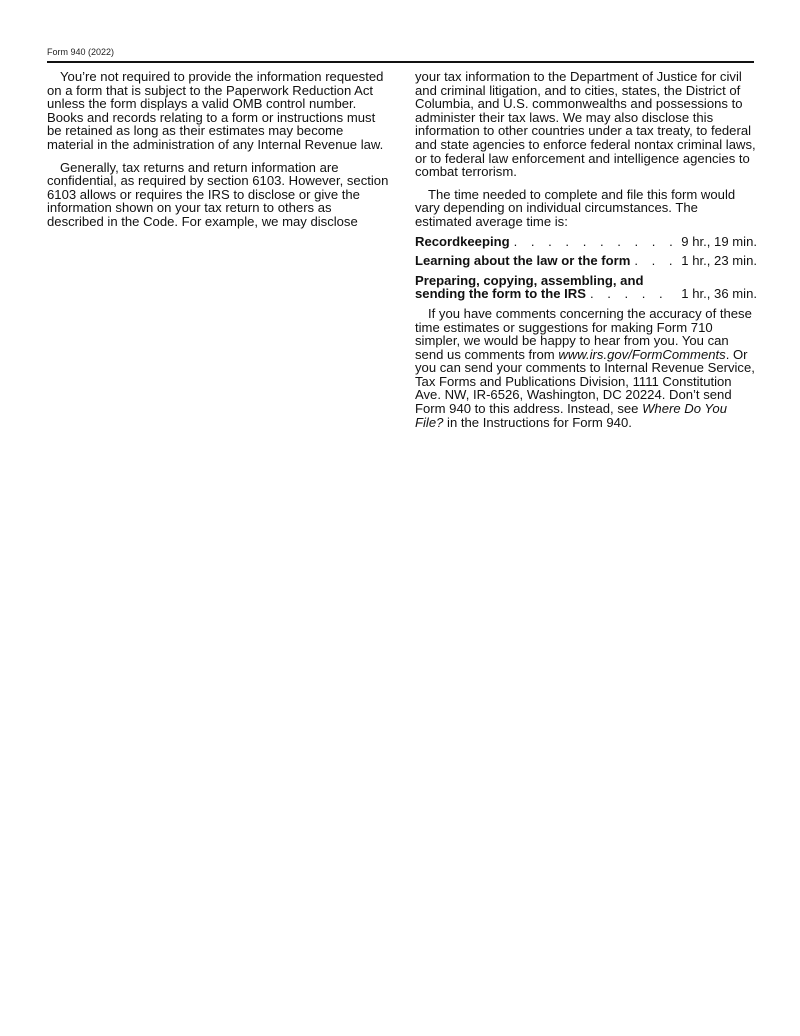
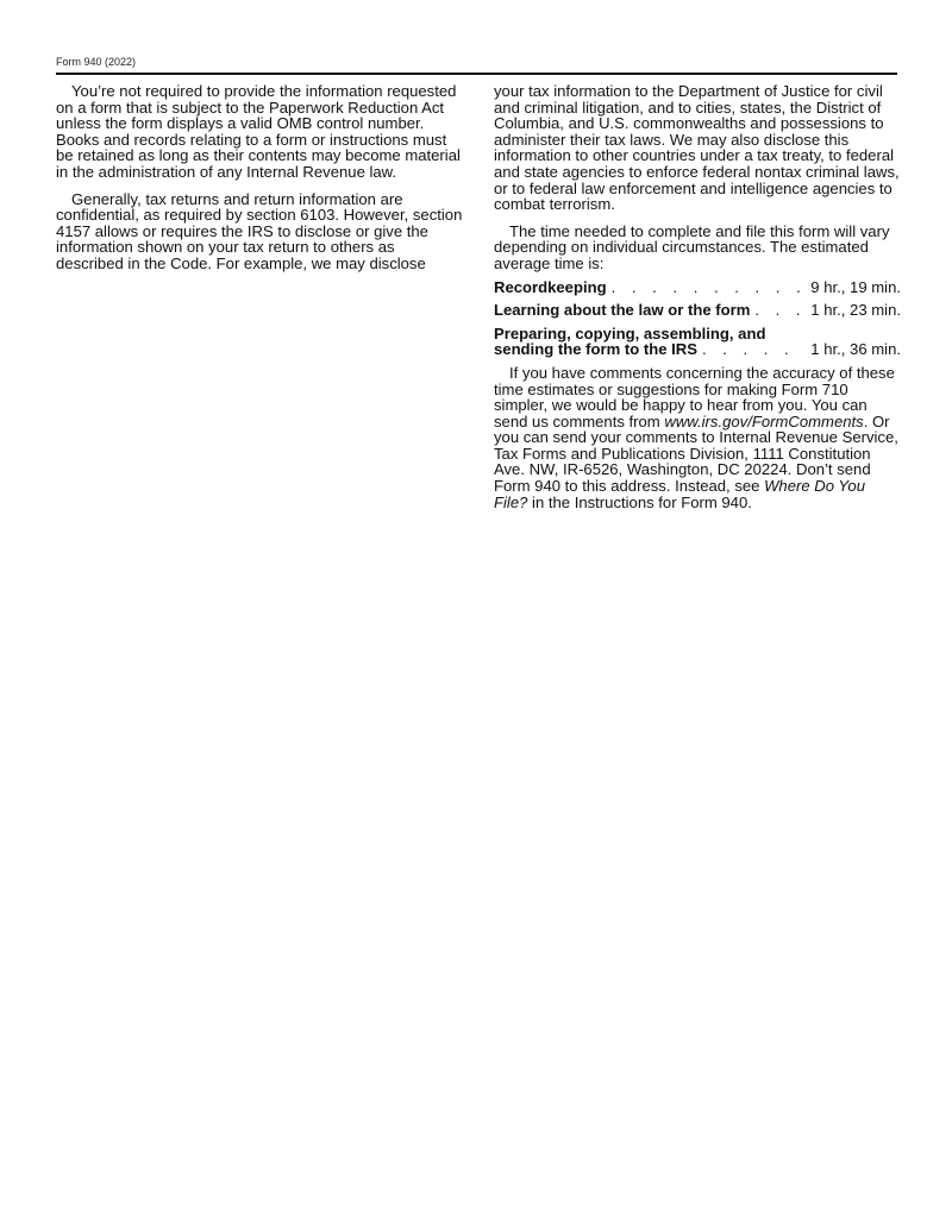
  Form 940 (2022)
- You’re not required to provide the information requested on a form that is subject to the Paperwork Reduction Act unless the form displays a valid OMB control number. Books and records relating to a form or instructions must be retained as long as their estimates may become material in the administration of any Internal Revenue law.
+ You’re not required to provide the information requested on a form that is subject to the Paperwork Reduction Act unless the form displays a valid OMB control number. Books and records relating to a form or instructions must be retained as long as their contents may become material in the administration of any Internal Revenue law.
- Generally, tax returns and return information are confidential, as required by section 6103. However, section 6103 allows or requires the IRS to disclose or give the information shown on your tax return to others as described in the Code. For example, we may disclose
+ Generally, tax returns and return information are confidential, as required by section 6103. However, section 4157 allows or requires the IRS to disclose or give the information shown on your tax return to others as described in the Code. For example, we may disclose
  your tax information to the Department of Justice for civil and criminal litigation, and to cities, states, the District of Columbia, and U.S. commonwealths and possessions to administer their tax laws. We may also disclose this information to other countries under a tax treaty, to federal and state agencies to enforce federal nontax criminal laws, or to federal law enforcement and intelligence agencies to combat terrorism.
- The time needed to complete and file this form would vary depending on individual circumstances. The estimated average time is:
+ The time needed to complete and file this form will vary depending on individual circumstances. The estimated average time is:
  Recordkeeping
  9 hr., 19 min.
  Learning about the law or the form
  1 hr., 23 min.
  Preparing, copying, assembling, and
  sending the form to the IRS
  1 hr., 36 min.
  If you have comments concerning the accuracy of these time estimates or suggestions for making Form 710 simpler, we would be happy to hear from you. You can send us comments from www.irs.gov/FormComments. Or you can send your comments to Internal Revenue Service, Tax Forms and Publications Division, 1111 Constitution Ave. NW, IR-6526, Washington, DC 20224. Don’t send Form 940 to this address. Instead, see Where Do You File? in the Instructions for Form 940.
